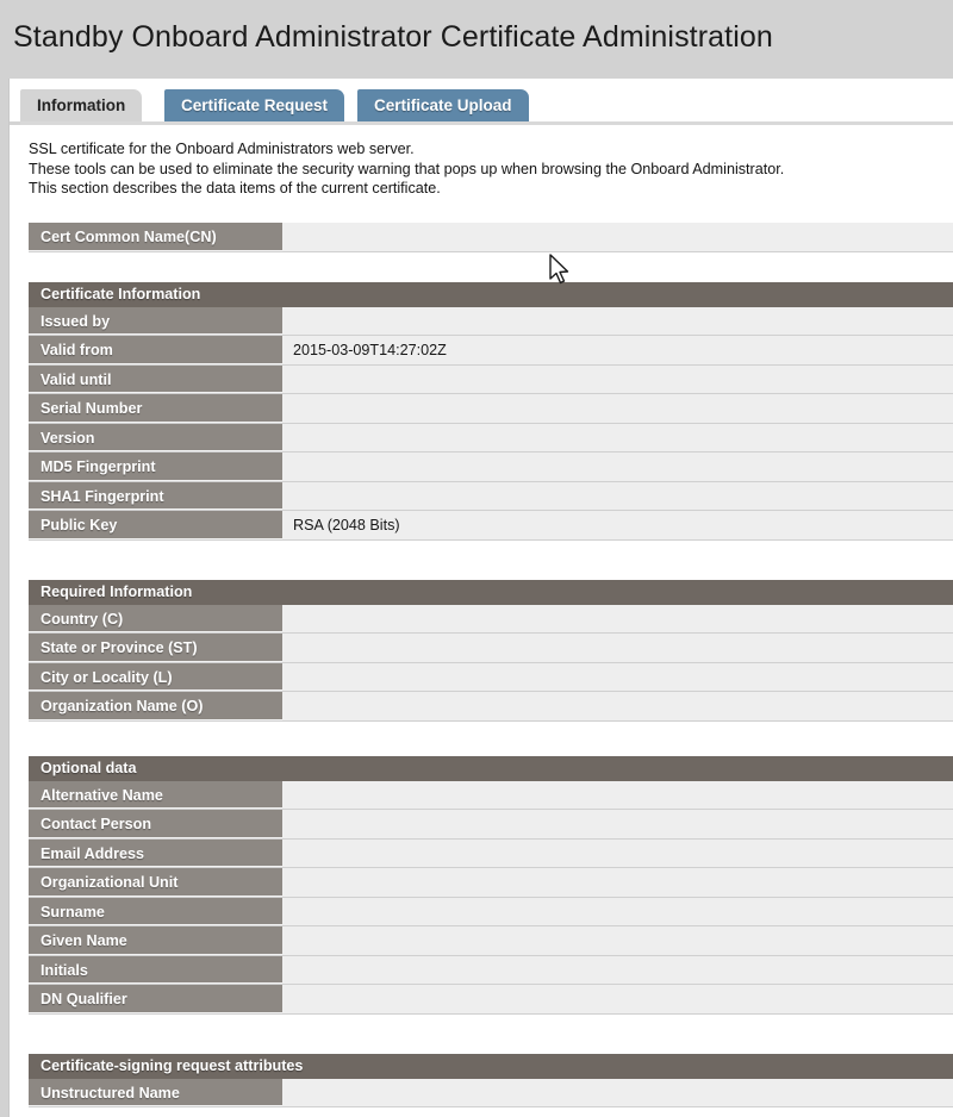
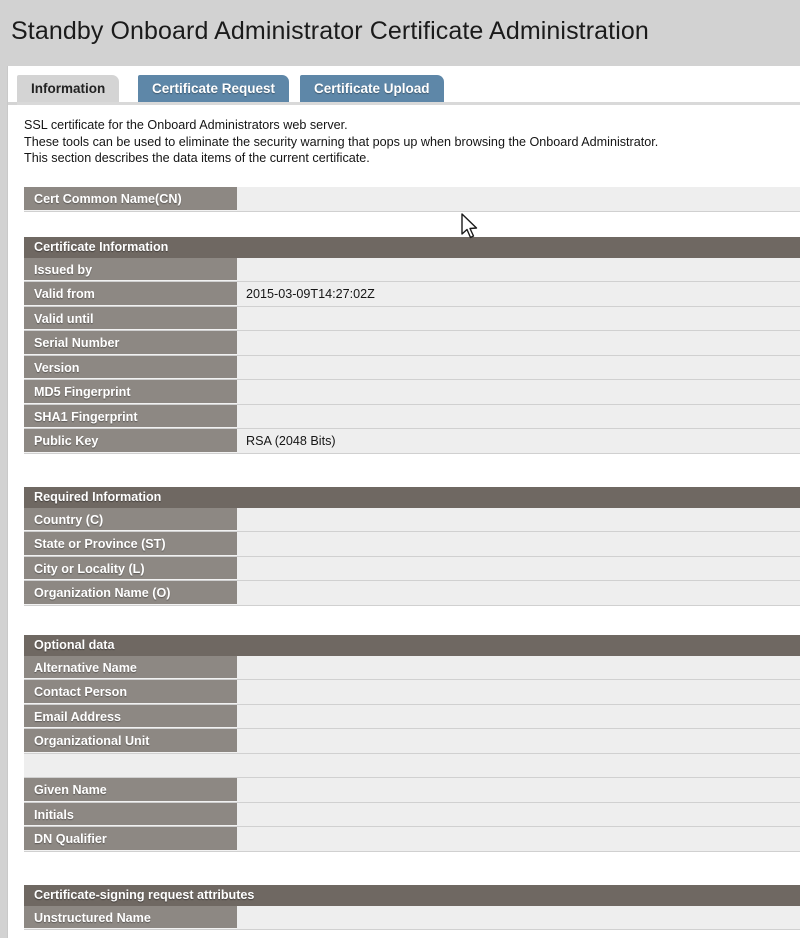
  Standby Onboard Administrator Certificate Administration
  Information
  Certificate Request
  Certificate Upload
  SSL certificate for the Onboard Administrators web server.
  These tools can be used to eliminate the security warning that pops up when browsing the Onboard Administrator.
  This section describes the data items of the current certificate.
  Cert Common Name(CN)
  Certificate Information
  Issued by
  Valid from
  2015-03-09T14:27:02Z
  Valid until
  Serial Number
  Version
  MD5 Fingerprint
  SHA1 Fingerprint
  Public Key
  RSA (2048 Bits)
  Required Information
  Country (C)
  State or Province (ST)
  City or Locality (L)
  Organization Name (O)
  Optional data
  Alternative Name
  Contact Person
  Email Address
  Organizational Unit
- Surname
  Given Name
  Initials
  DN Qualifier
  Certificate-signing request attributes
  Unstructured Name
